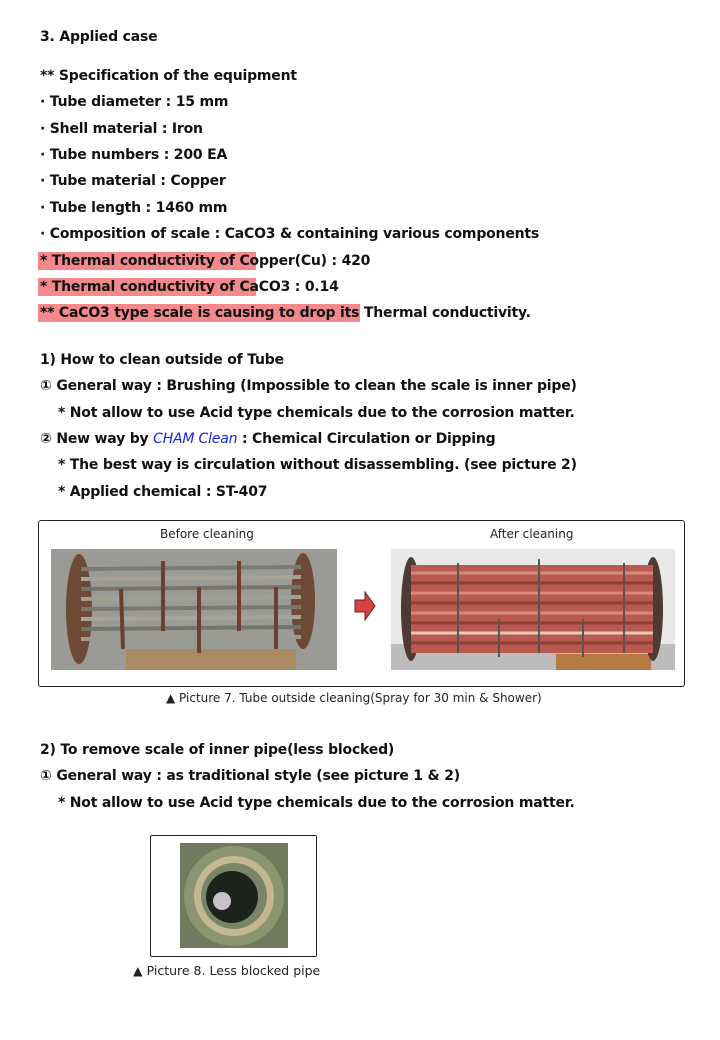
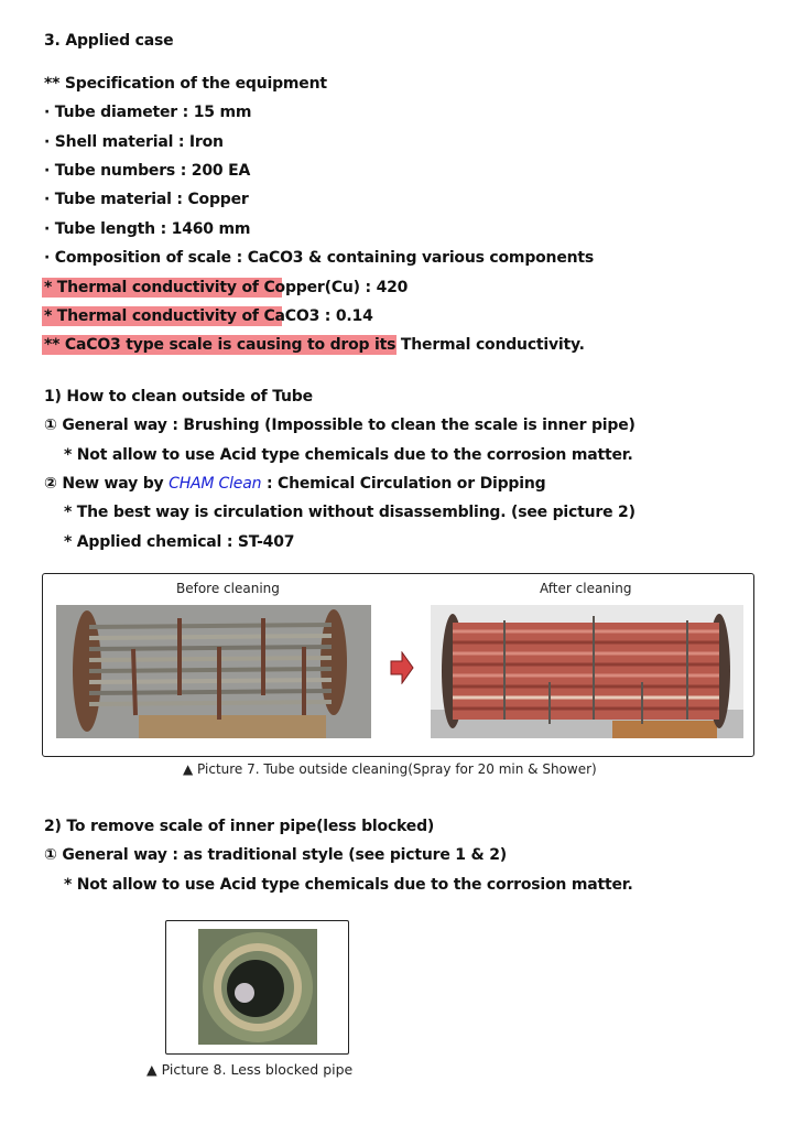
  3. Applied case
  ** Specification of the equipment
  · Tube diameter : 15 mm
  · Shell material : Iron
  · Tube numbers : 200 EA
  · Tube material : Copper
  · Tube length : 1460 mm
  · Composition of scale : CaCO3 & containing various components
  * Thermal conductivity of Copper(Cu) : 420
  * Thermal conductivity of CaCO3 : 0.14
  ** CaCO3 type scale is causing to drop its Thermal conductivity.
  1) How to clean outside of Tube
  ① General way : Brushing (Impossible to clean the scale is inner pipe)
  * Not allow to use Acid type chemicals due to the corrosion matter.
  ② New way by CHAM Clean : Chemical Circulation or Dipping
  * The best way is circulation without disassembling. (see picture 2)
  * Applied chemical : ST-407
  Before cleaning
  After cleaning
- ▲ Picture 7. Tube outside cleaning(Spray for 30 min & Shower)
+ ▲ Picture 7. Tube outside cleaning(Spray for 20 min & Shower)
  2) To remove scale of inner pipe(less blocked)
  ① General way : as traditional style (see picture 1 & 2)
  * Not allow to use Acid type chemicals due to the corrosion matter.
  ▲ Picture 8. Less blocked pipe
